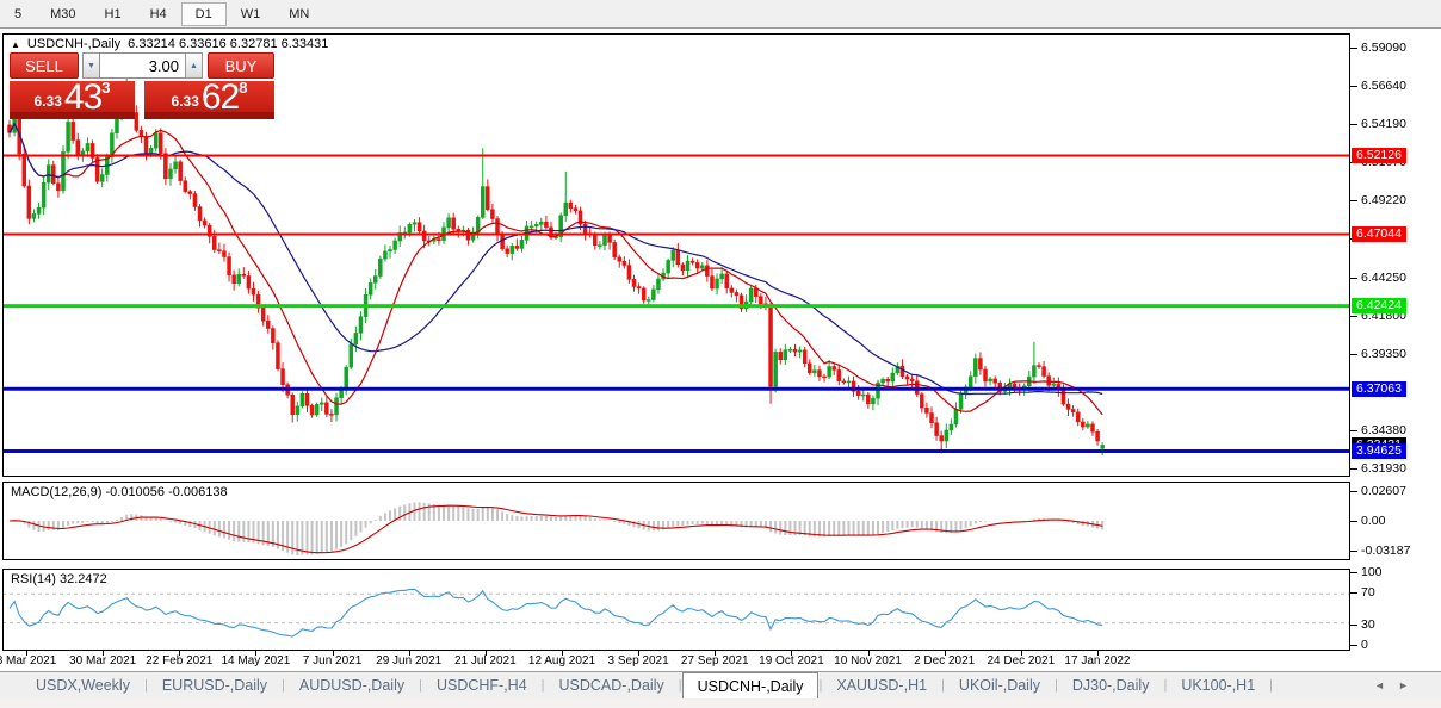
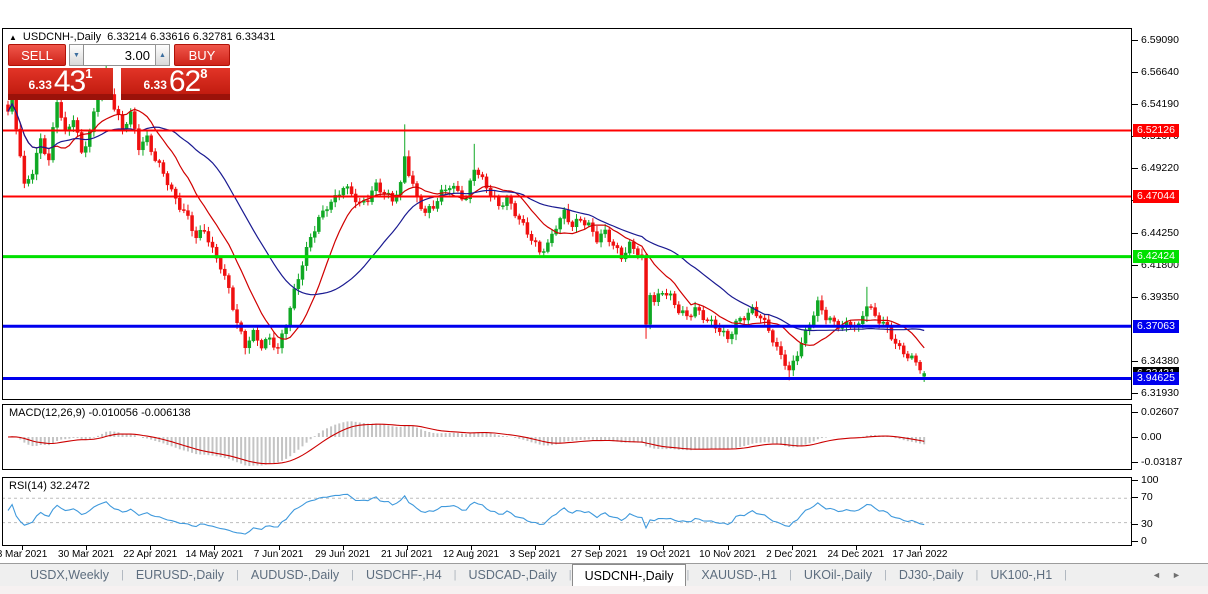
- 5
- M30
- H1
- H4
- D1
- W1
- MN
  6.59090
  6.56640
  6.54190
  6.49220
  6.44250
  6.41800
  6.39350
  6.34380
  6.31930
  6.52126
  6.47044
  6.42424
  6.37063
  3.94625
  0.02607
  0.00
  -0.03187
  100
  70
  30
  0
  Mar 2021
  30 Mar 2021
- 22 Feb 2021
+ 22 Apr 2021
  14 May 2021
  7 Jun 2021
  29 Jun 2021
  21 Jul 2021
  12 Aug 2021
  3 Sep 2021
  27 Sep 2021
  19 Oct 2021
  10 Nov 2021
  2 Dec 2021
  24 Dec 2021
  17 Jan 2022
  ▲
  USDCNH-,Daily
  6.33214 6.33616 6.32781 6.33431
  MACD(12,26,9) -0.010056 -0.006138
  RSI(14) 32.2472
  SELL
  3.00
  BUY
  6.33
  43
- 3
+ 1
  6.33
  62
  8
  USDX,Weekly
  |
  EURUSD-,Daily
  |
  AUDUSD-,Daily
  |
  USDCHF-,H4
  |
  USDCAD-,Daily
  |
  USDCNH-,Daily
  |
  XAUUSD-,H1
  |
  UKOil-,Daily
  |
  DJ30-,Daily
  |
  UK100-,H1
  |
  ◄
  ►
